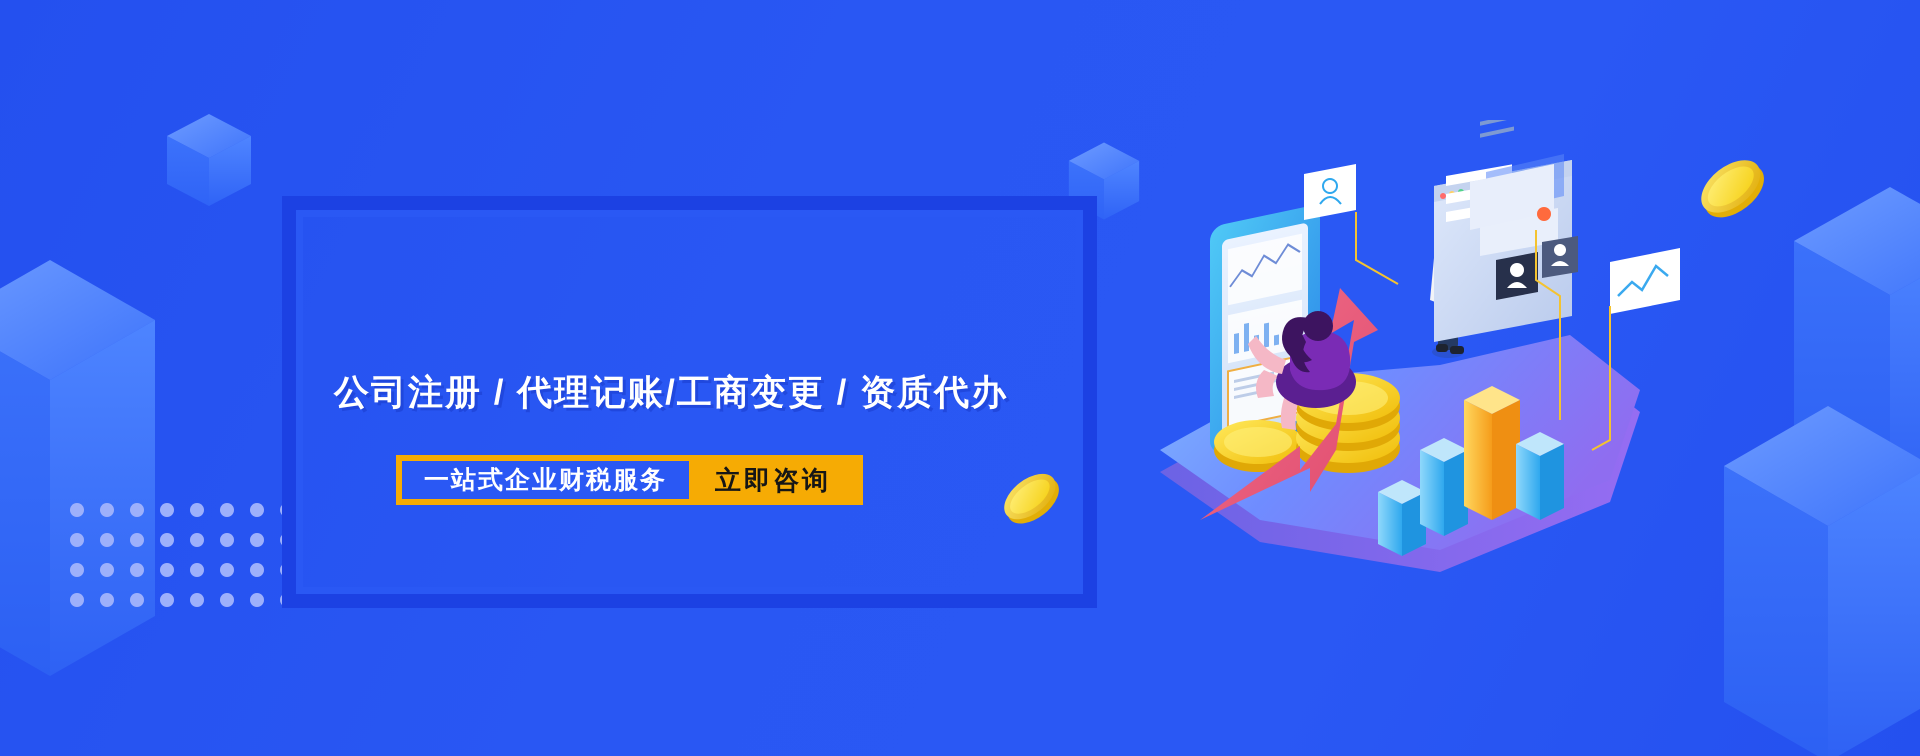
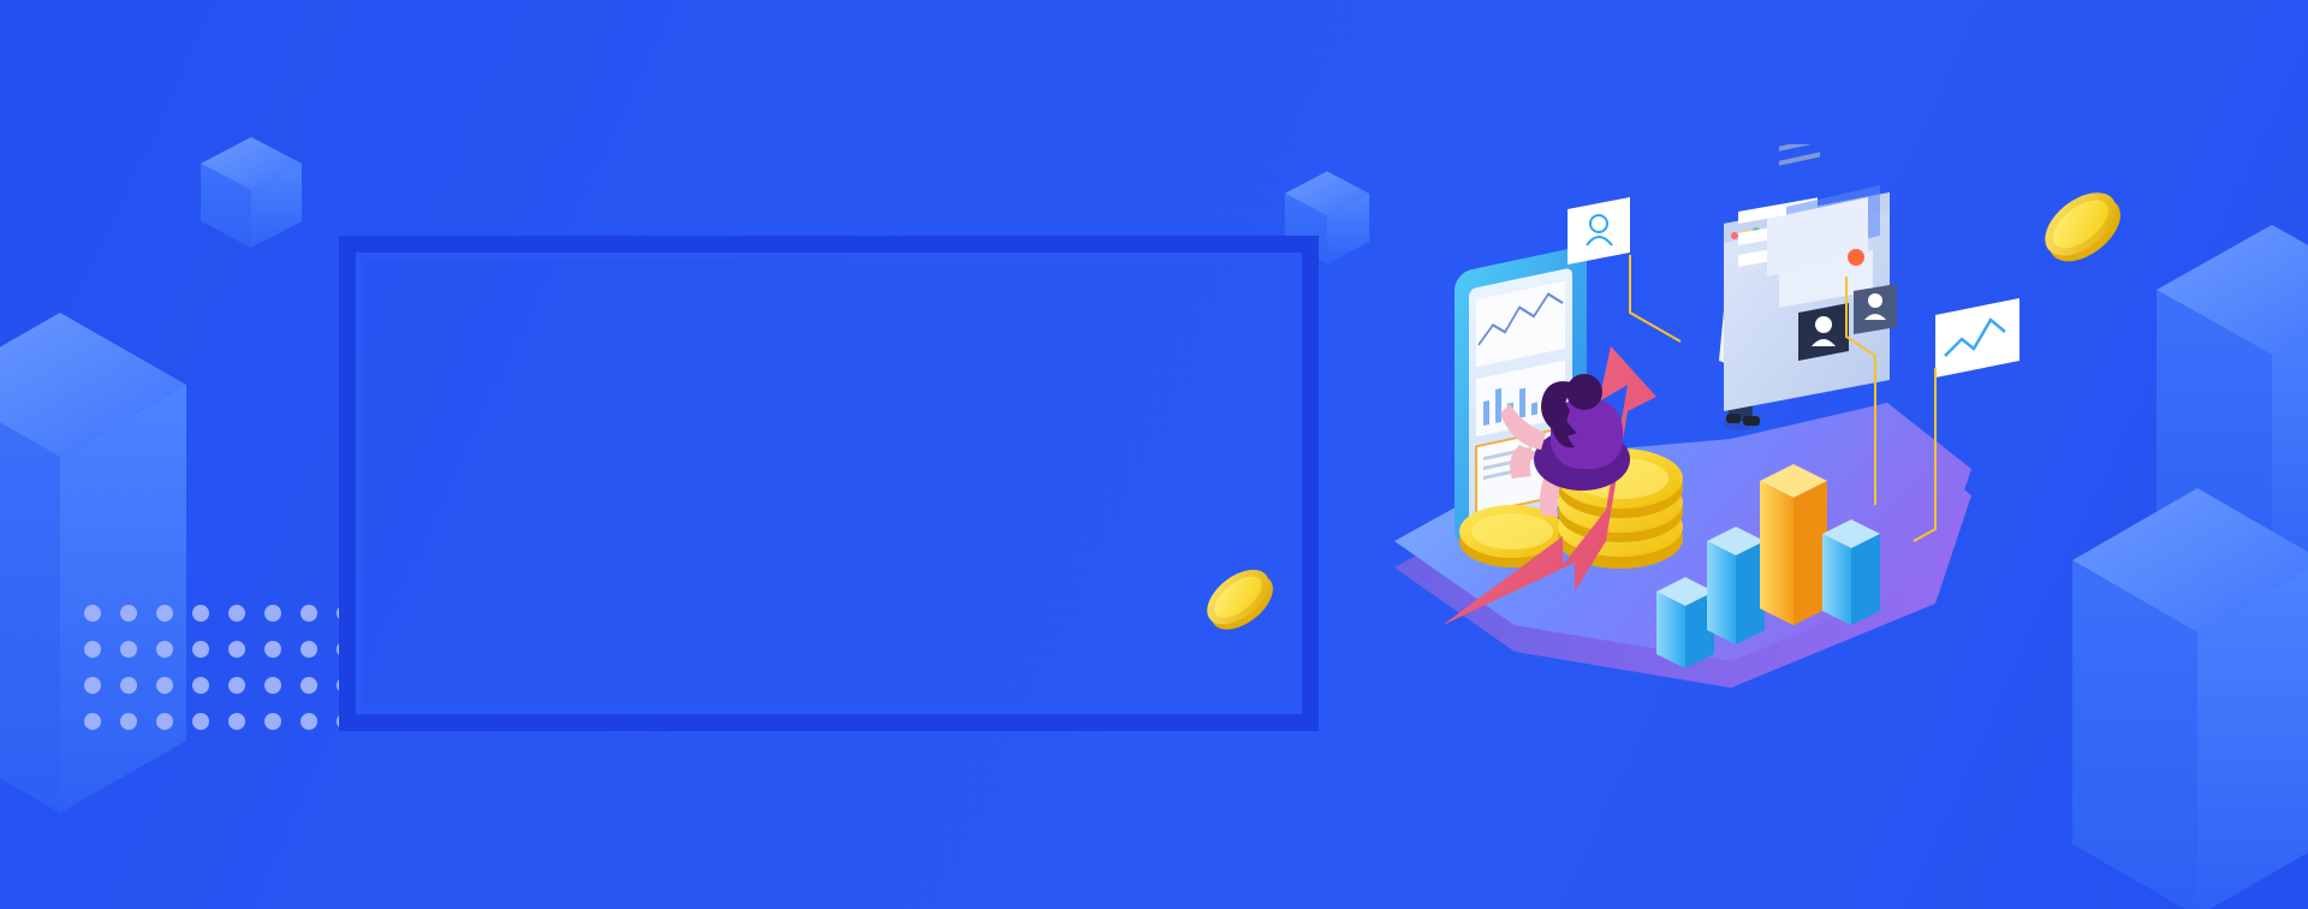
- 公司注册 / 代理记账/工商变更 / 资质代办
- 一站式企业财税服务
- 立即咨询
